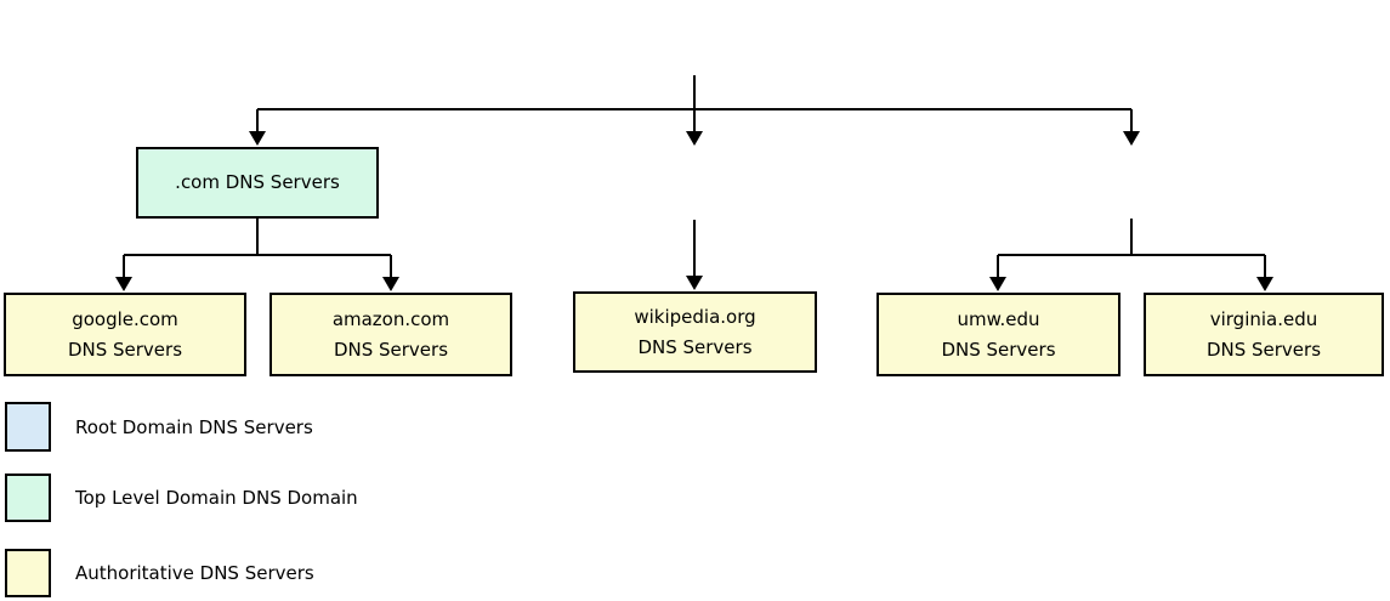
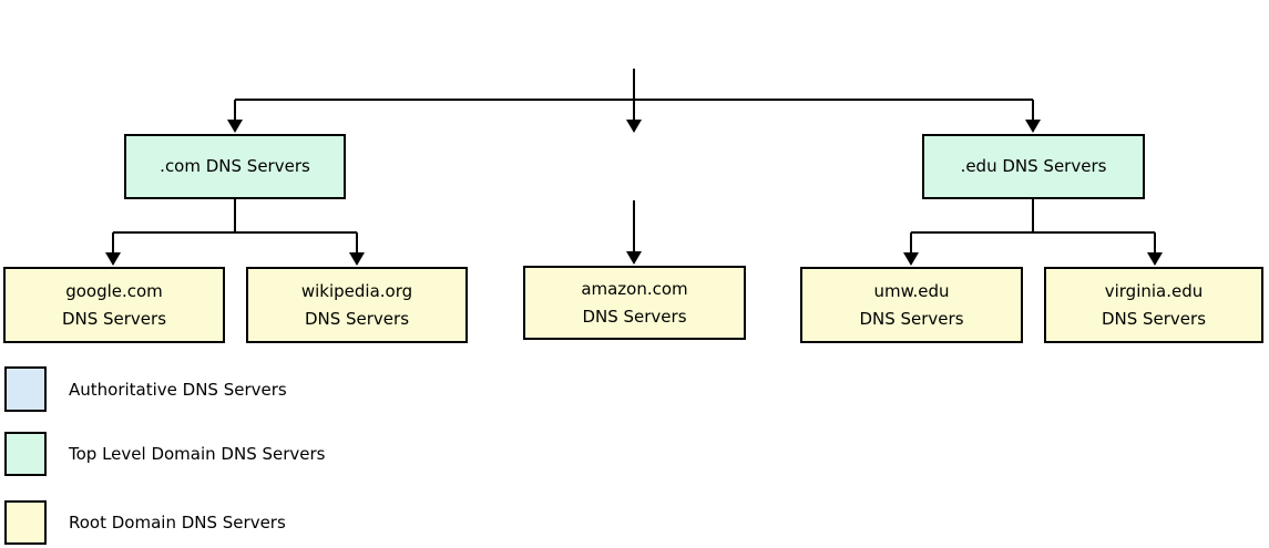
  .com DNS Servers
+ .edu DNS Servers
  google.com
  DNS Servers
- amazon.com
+ wikipedia.org
  DNS Servers
- wikipedia.org
+ amazon.com
  DNS Servers
  umw.edu
  DNS Servers
  virginia.edu
  DNS Servers
- Root Domain DNS Servers
+ Authoritative DNS Servers
- Top Level Domain DNS Domain
+ Top Level Domain DNS Servers
- Authoritative DNS Servers
+ Root Domain DNS Servers
